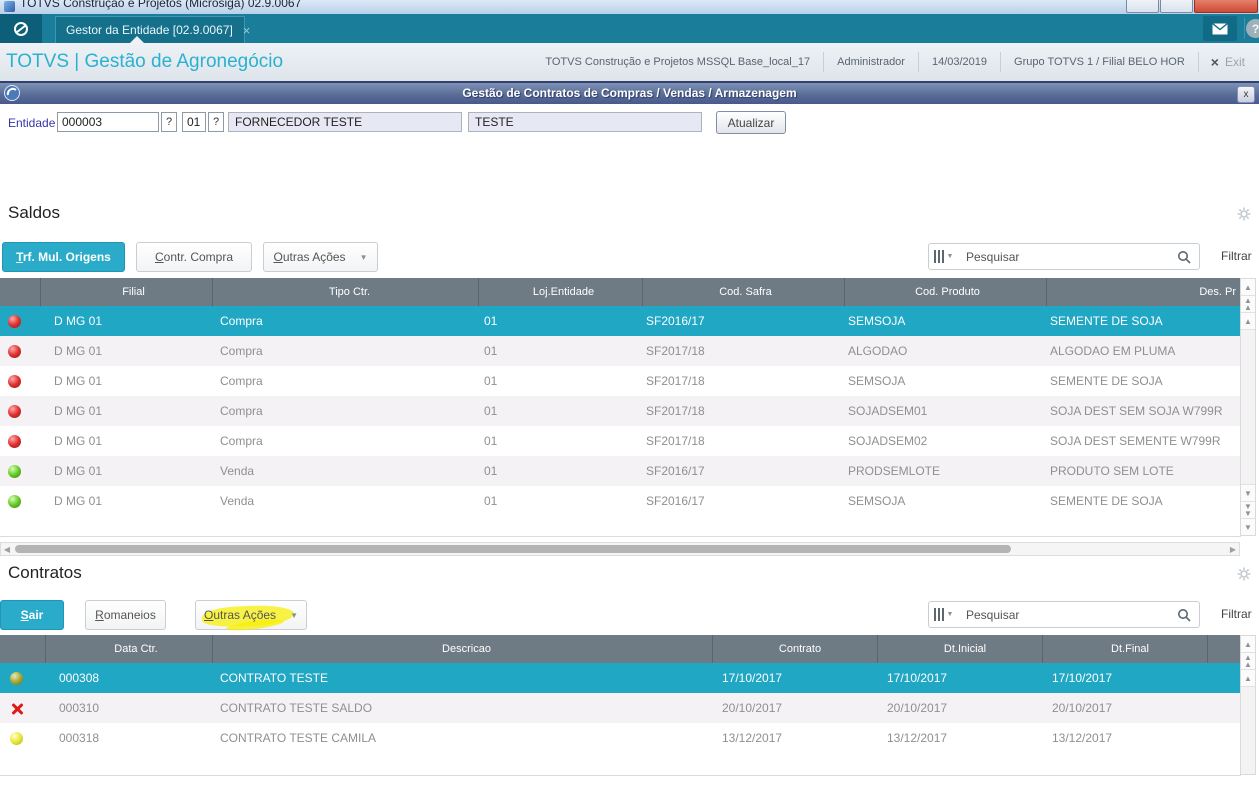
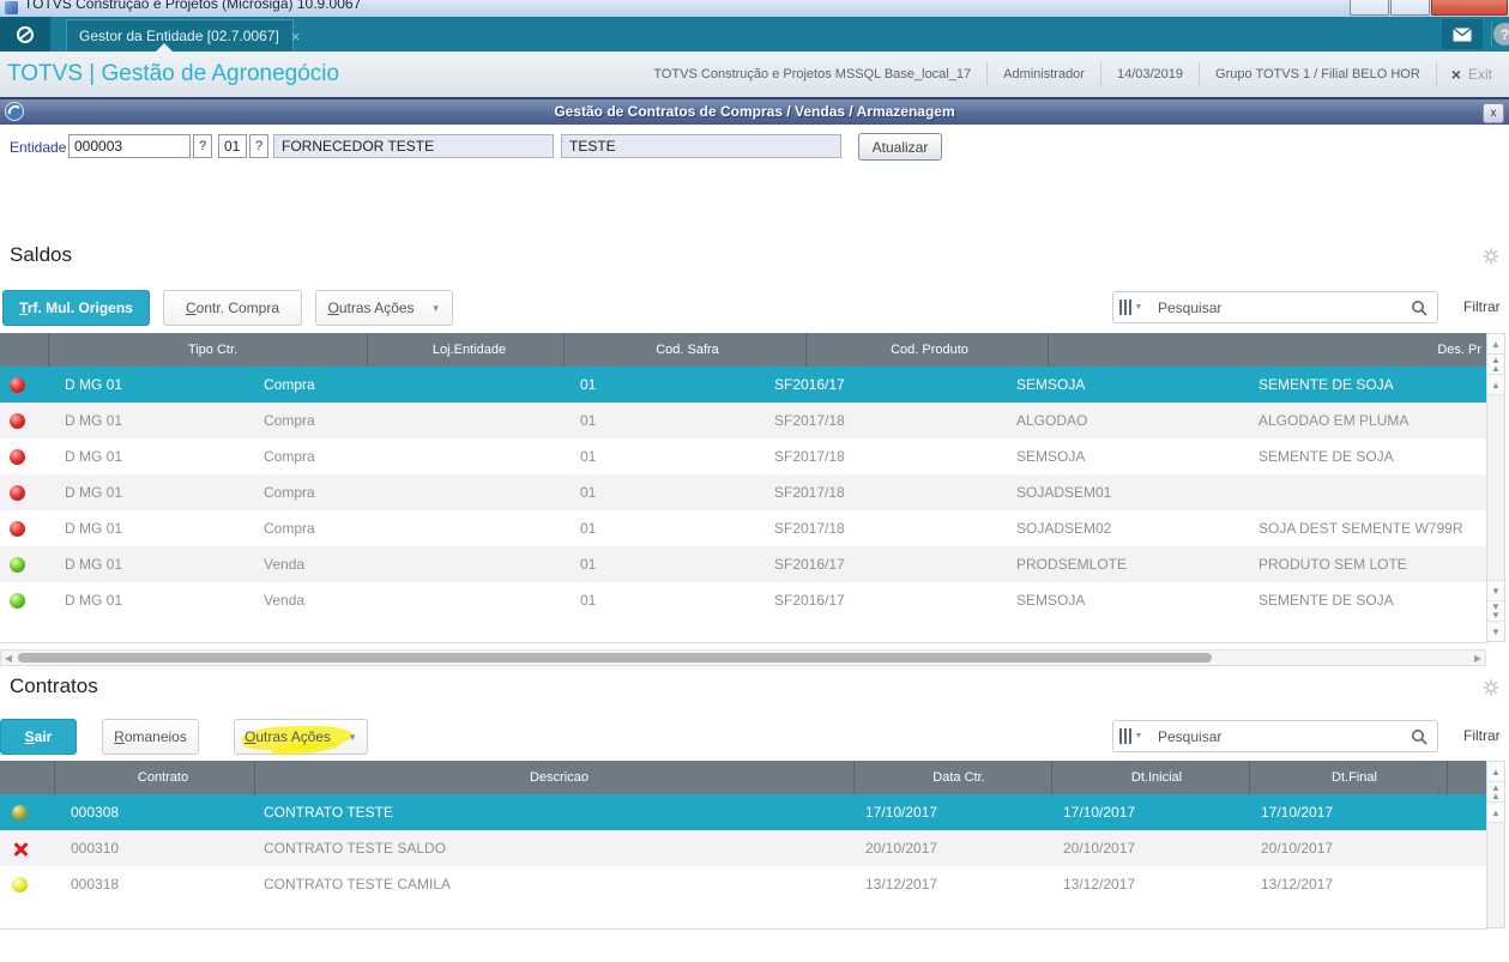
- TOTVS Construção e Projetos (Microsiga) 02.9.0067
+ TOTVS Construção e Projetos (Microsiga) 10.9.0067
- Gestor da Entidade [02.9.0067]
+ Gestor da Entidade [02.7.0067]
  ×
  ?
  TOTVS | Gestão de Agronegócio
  TOTVS Construção e Projetos MSSQL Base_local_17
  Administrador
  14/03/2019
  Grupo TOTVS 1 / Filial BELO HOR
  ×
  Exit
  Gestão de Contratos de Compras / Vendas / Armazenagem
  x
  Entidade
  000003
  ?
  01
  ?
  FORNECEDOR TESTE
  TESTE
  Atualizar
  Saldos
  Trf. Mul. Origens
  Contr. Compra
  Outras Ações
  ▼
  Pesquisar
  Filtrar
- Filial
  Tipo Ctr.
  Loj.Entidade
  Cod. Safra
  Cod. Produto
  Des. Pr
  D MG 01
  Compra
  01
  SF2016/17
  SEMSOJA
  SEMENTE DE SOJA
  D MG 01
  Compra
  01
  SF2017/18
  ALGODAO
  ALGODAO EM PLUMA
  D MG 01
  Compra
  01
  SF2017/18
  SEMSOJA
  SEMENTE DE SOJA
  D MG 01
  Compra
  01
  SF2017/18
  SOJADSEM01
- SOJA DEST SEM SOJA W799R
  D MG 01
  Compra
  01
  SF2017/18
  SOJADSEM02
  SOJA DEST SEMENTE W799R
  D MG 01
  Venda
  01
  SF2016/17
  PRODSEMLOTE
  PRODUTO SEM LOTE
  D MG 01
  Venda
  01
  SF2016/17
  SEMSOJA
  SEMENTE DE SOJA
  ▲
  ▲
  ▲
  ▲
  ▼
  ▼
  ▼
  ▼
  ◀
  ▶
  Contratos
  Sair
  Romaneios
  Outras Ações
  ▼
  Pesquisar
  Filtrar
- Data Ctr.
+ Contrato
  Descricao
- Contrato
+ Data Ctr.
  Dt.Inicial
  Dt.Final
  000308
  CONTRATO TESTE
  17/10/2017
  17/10/2017
  17/10/2017
  000310
  CONTRATO TESTE SALDO
  20/10/2017
  20/10/2017
  20/10/2017
  000318
  CONTRATO TESTE CAMILA
  13/12/2017
  13/12/2017
  13/12/2017
  ▲
  ▲
  ▲
  ▲
